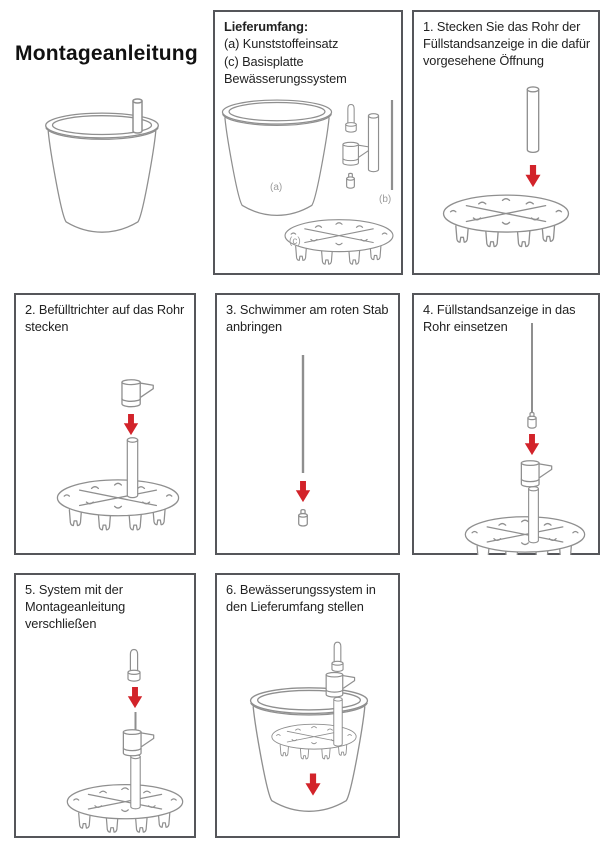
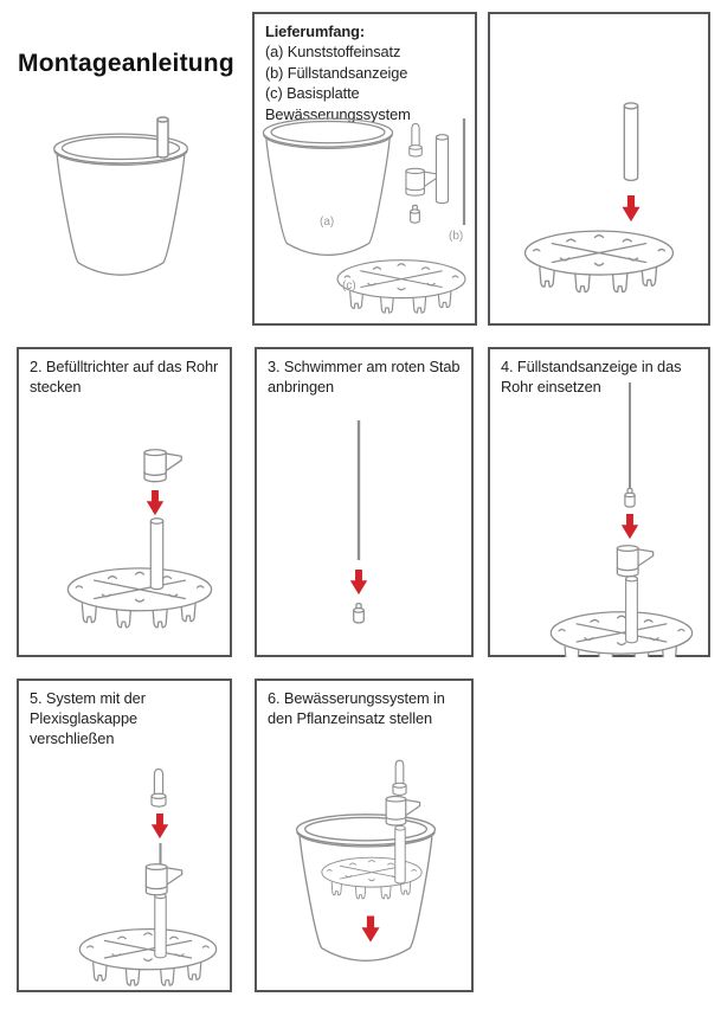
  Montageanleitung
  Lieferumfang:
  (a) Kunststoffeinsatz
+ (b) Füllstandsanzeige
  (c) Basisplatte
  Bewässerungssystem
  (a)
  (b)
  (c)
- 1. Stecken Sie das Rohr der Füllstandsanzeige in die dafür vorgesehene Öffnung
  2. Befülltrichter auf das Rohr stecken
  3. Schwimmer am roten Stab anbringen
  4. Füllstandsanzeige in das Rohr einsetzen
- 5. System mit der Montageanleitung verschließen
+ 5. System mit der Plexisglaskappe verschließen
- 6. Bewässerungssystem in den Lieferumfang stellen
+ 6. Bewässerungssystem in den Pflanzeinsatz stellen
